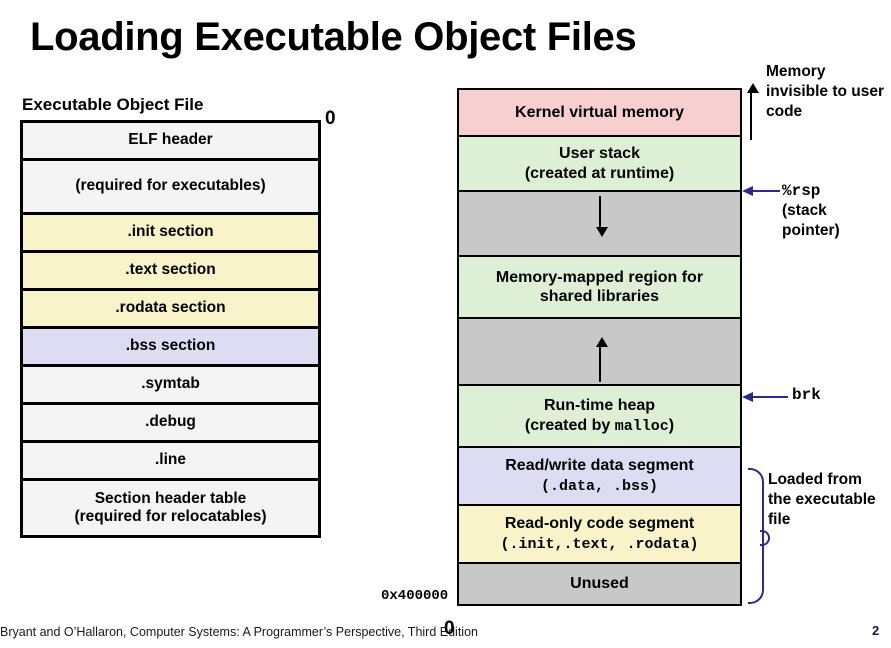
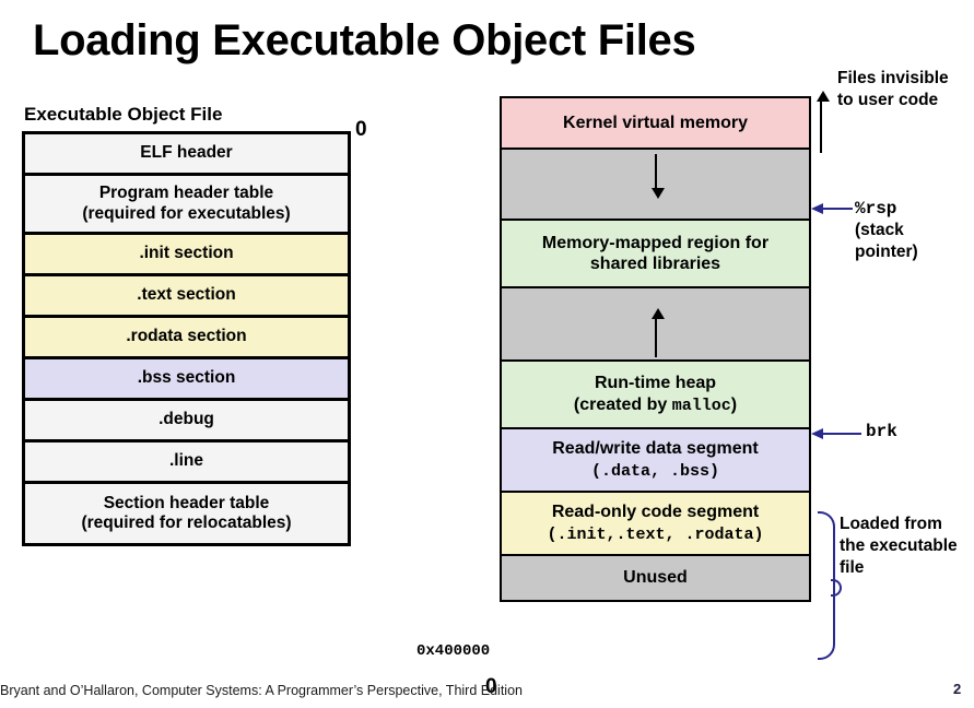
  Loading Executable Object Files
  Executable Object File
  ELF header
+ Program header table
  (required for executables)
  .init section
  .text section
  .rodata section
  .bss section
- .symtab
  .debug
  .line
  Section header table
  (required for relocatables)
  0
  0
  Kernel virtual memory
- User stack
- (created at runtime)
  Memory-mapped region for
  shared libraries
  Run-time heap
  (created by malloc)
  Read/write data segment
  (.data, .bss)
  Read-only code segment
  (.init,.text, .rodata)
  Unused
  0x400000
- Memory invisible to user code
+ Files invisible to user code
  %rsp
  (stack
  pointer)
  brk
  Loaded from the executable file
  Bryant and O’Hallaron, Computer Systems: A Programmer’s Perspective, Third Edition
  2
